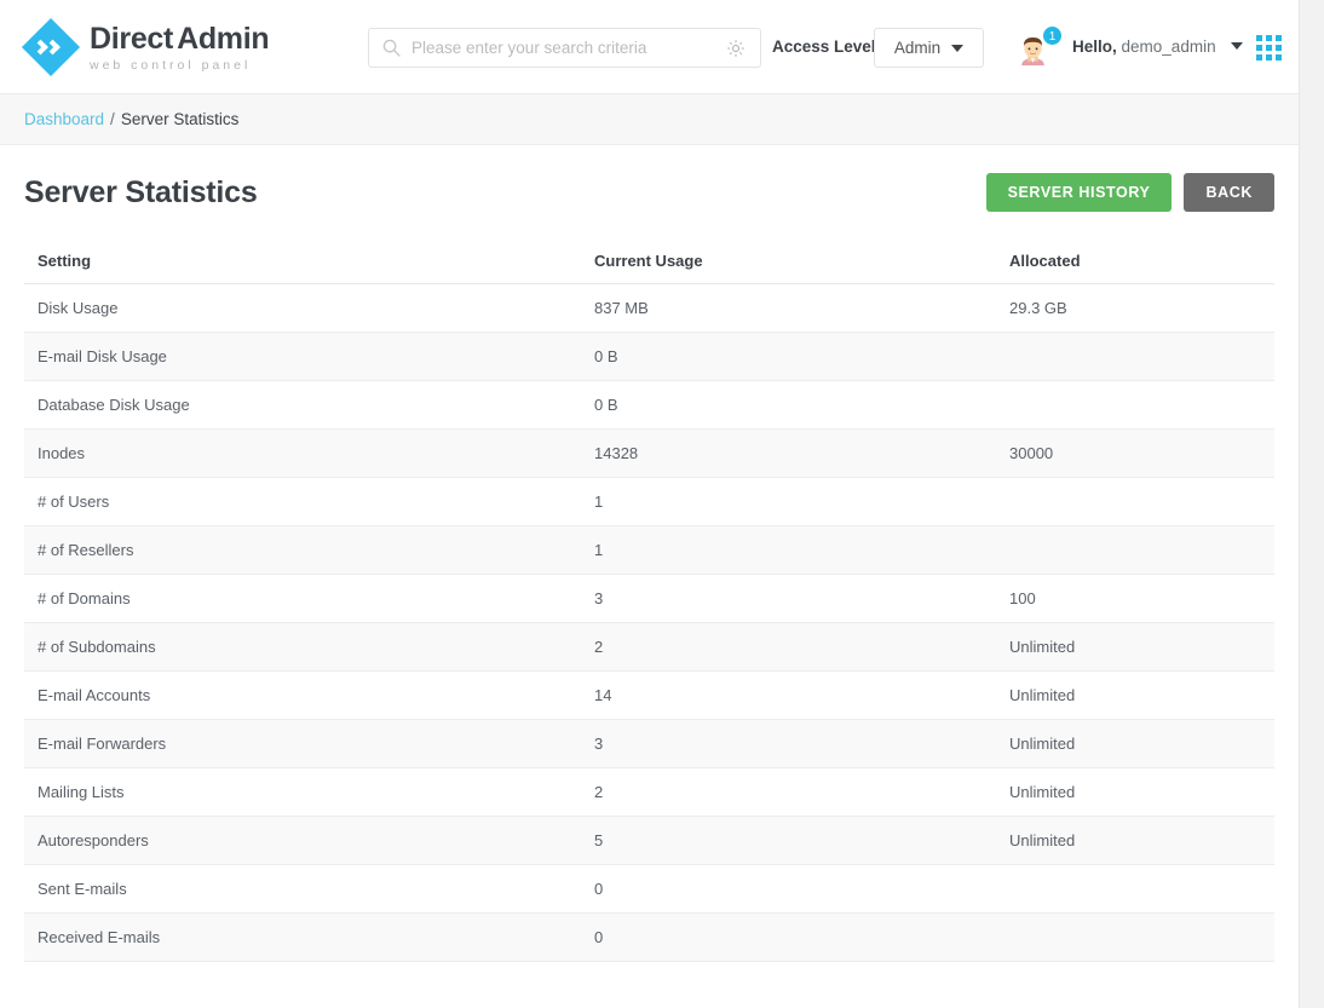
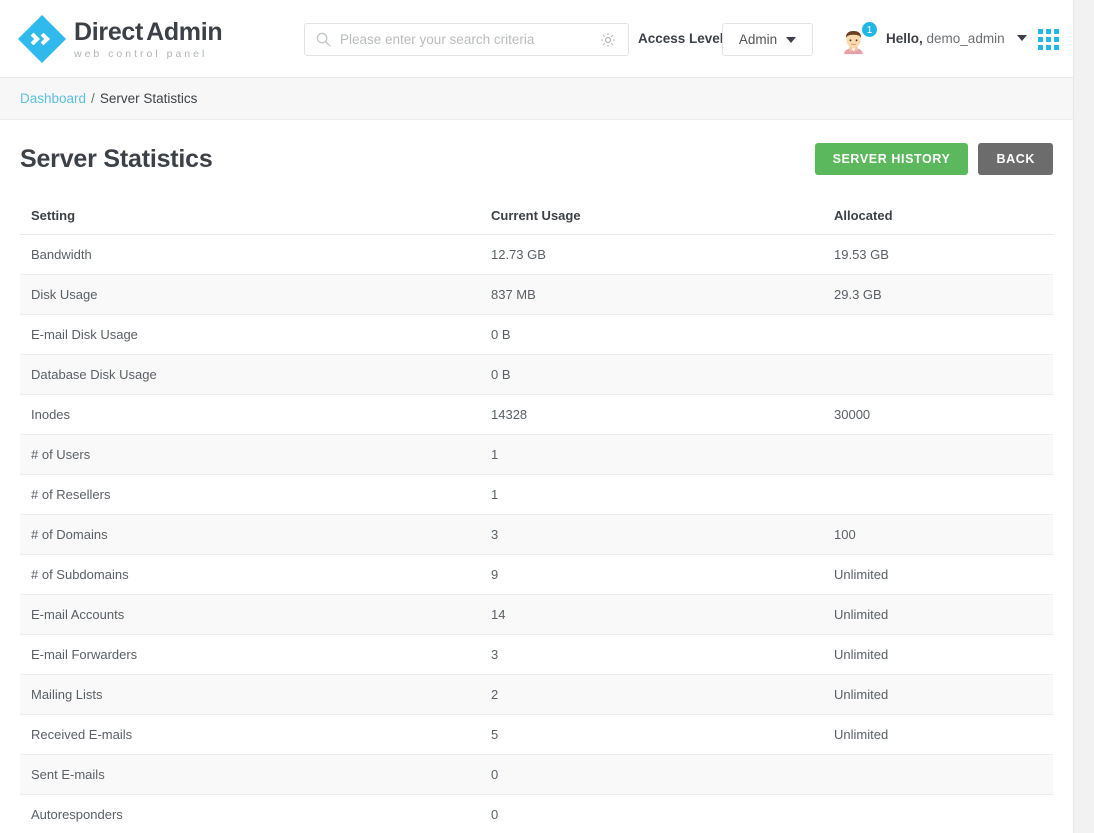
  DirectAdmin
  web control panel
  Please enter your search criteria
  Access Leve
  Admin
  1
  Hello, demo_admin
  Dashboard
  /
  Server Statistics
  Server Statistics
  SERVER HISTORY
  BACK
  Setting	Current Usage	Allocated
+ Bandwidth	12.73 GB	19.53 GB
  Disk Usage	837 MB	29.3 GB
  E-mail Disk Usage	0 B
  Database Disk Usage	0 B
  Inodes	14328	30000
  # of Users	1
  # of Resellers	1
  # of Domains	3	100
- # of Subdomains	2	Unlimited
+ # of Subdomains	9	Unlimited
  E-mail Accounts	14	Unlimited
  E-mail Forwarders	3	Unlimited
  Mailing Lists	2	Unlimited
- Autoresponders	5	Unlimited
+ Received E-mails	5	Unlimited
  Sent E-mails	0
- Received E-mails	0
+ Autoresponders	0
